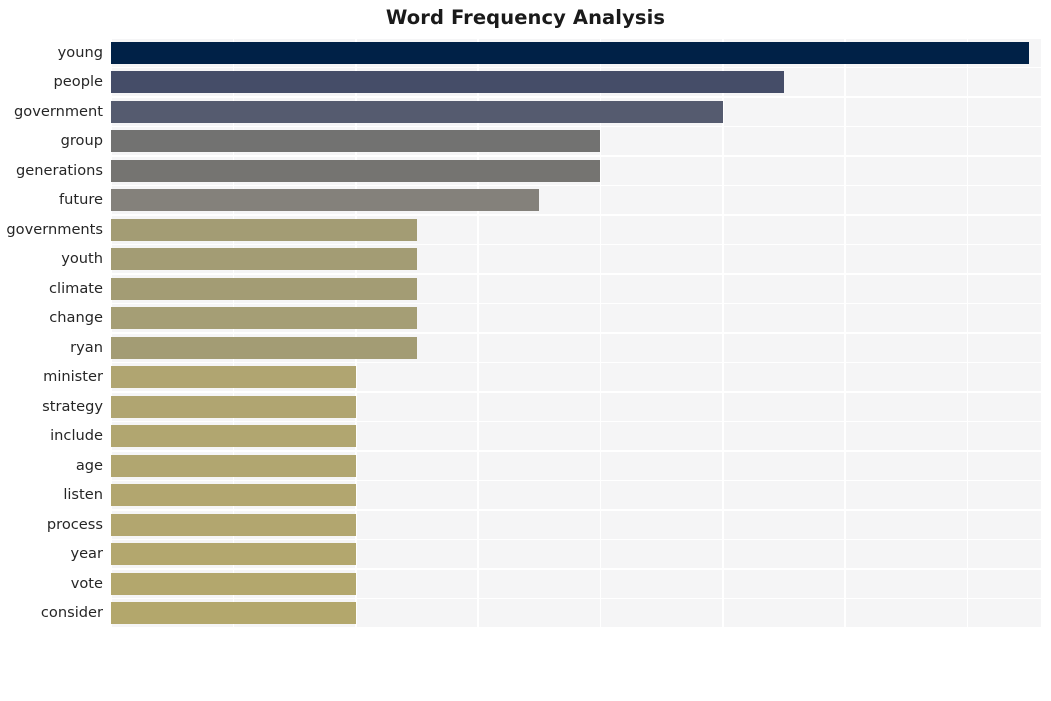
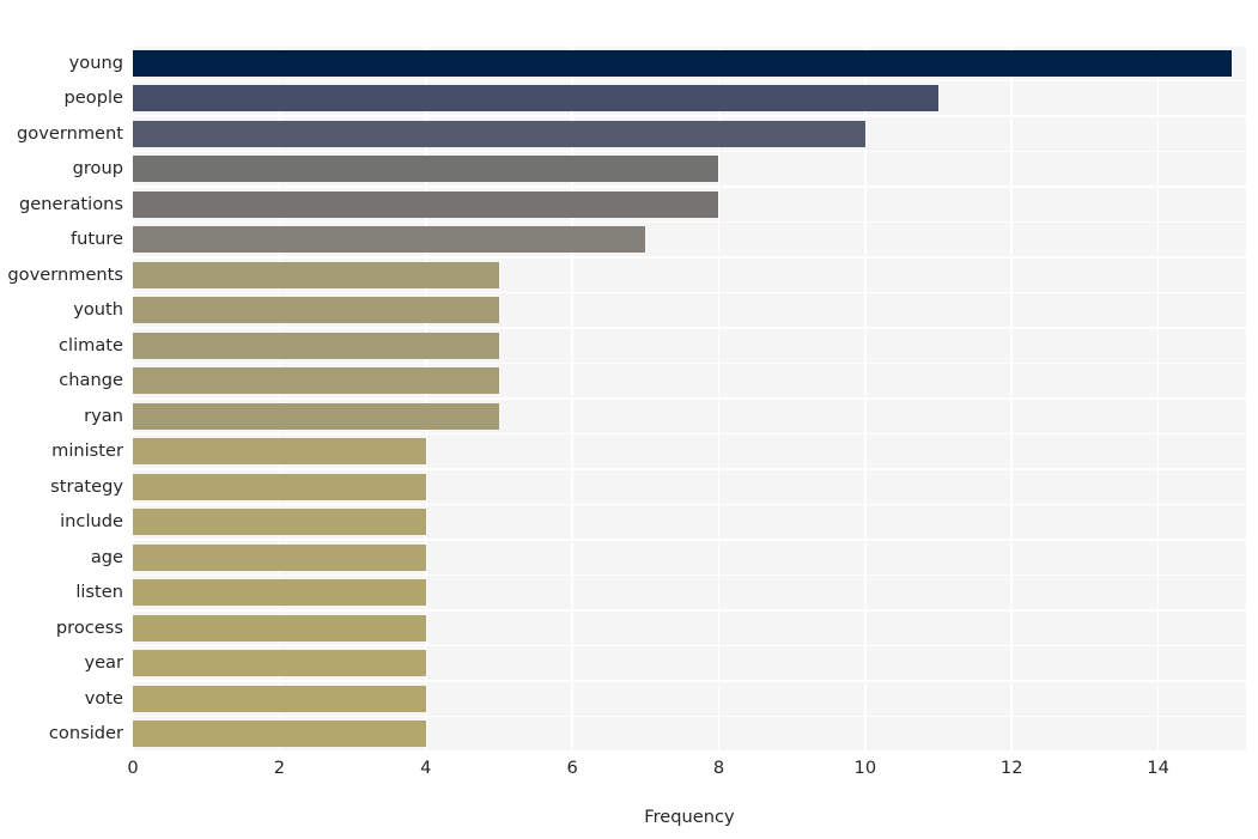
- Word Frequency Analysis
  young
  people
  government
  group
  generations
  future
  governments
  youth
  climate
  change
  ryan
  minister
  strategy
  include
  age
  listen
  process
  year
  vote
  consider
+ 0
+ 2
+ 4
+ 6
+ 8
+ 10
+ 12
+ 14
+ Frequency
